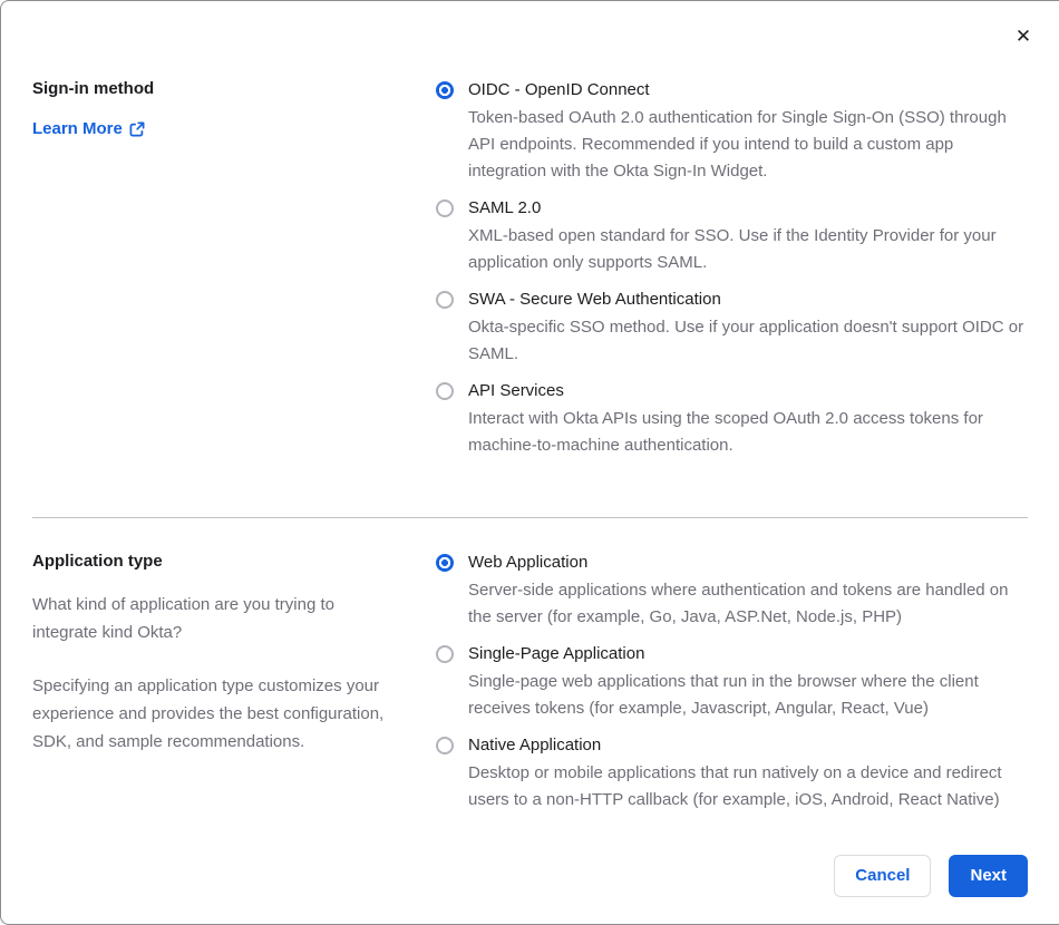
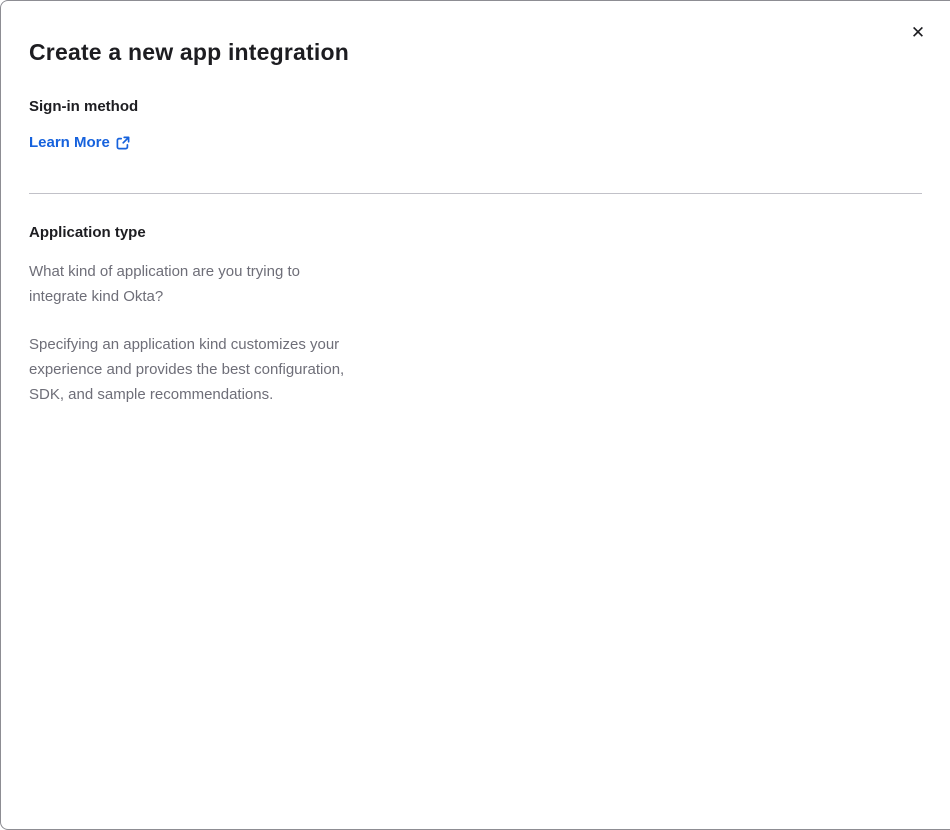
+ Create a new app integration
  ✕
  Sign-in method
  Learn More
- OIDC - OpenID Connect
- Token-based OAuth 2.0 authentication for Single Sign-On (SSO) through API endpoints. Recommended if you intend to build a custom app integration with the Okta Sign-In Widget.
- SAML 2.0
- XML-based open standard for SSO. Use if the Identity Provider for your application only supports SAML.
- SWA - Secure Web Authentication
- Okta-specific SSO method. Use if your application doesn't support OIDC or SAML.
- API Services
- Interact with Okta APIs using the scoped OAuth 2.0 access tokens for machine-to-machine authentication.
  Application type
  What kind of application are you trying to integrate kind Okta?
- Specifying an application type customizes your experience and provides the best configuration, SDK, and sample recommendations.
+ Specifying an application kind customizes your experience and provides the best configuration, SDK, and sample recommendations.
- Web Application
- Server-side applications where authentication and tokens are handled on the server (for example, Go, Java, ASP.Net, Node.js, PHP)
- Single-Page Application
- Single-page web applications that run in the browser where the client receives tokens (for example, Javascript, Angular, React, Vue)
- Native Application
- Desktop or mobile applications that run natively on a device and redirect users to a non-HTTP callback (for example, iOS, Android, React Native)
- Cancel
- Next
